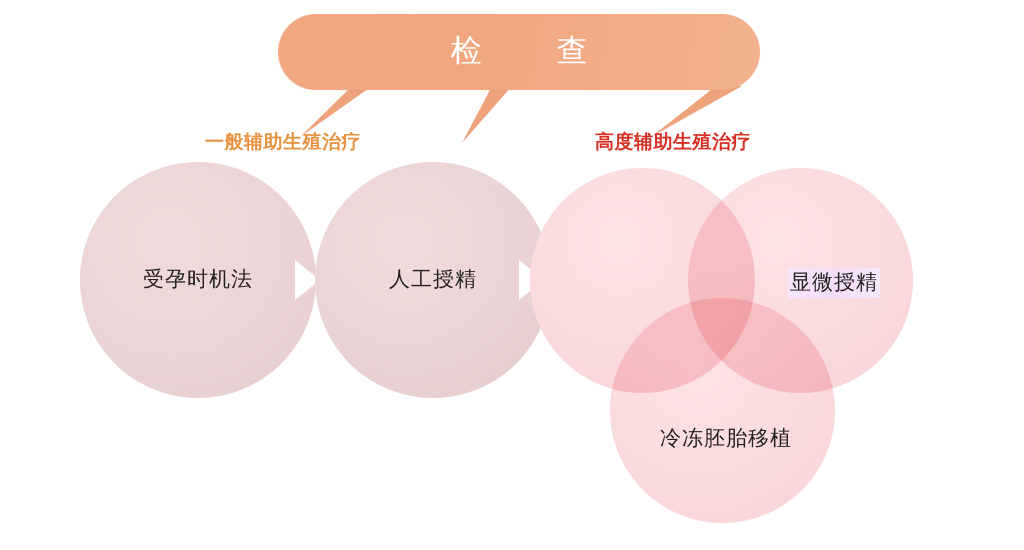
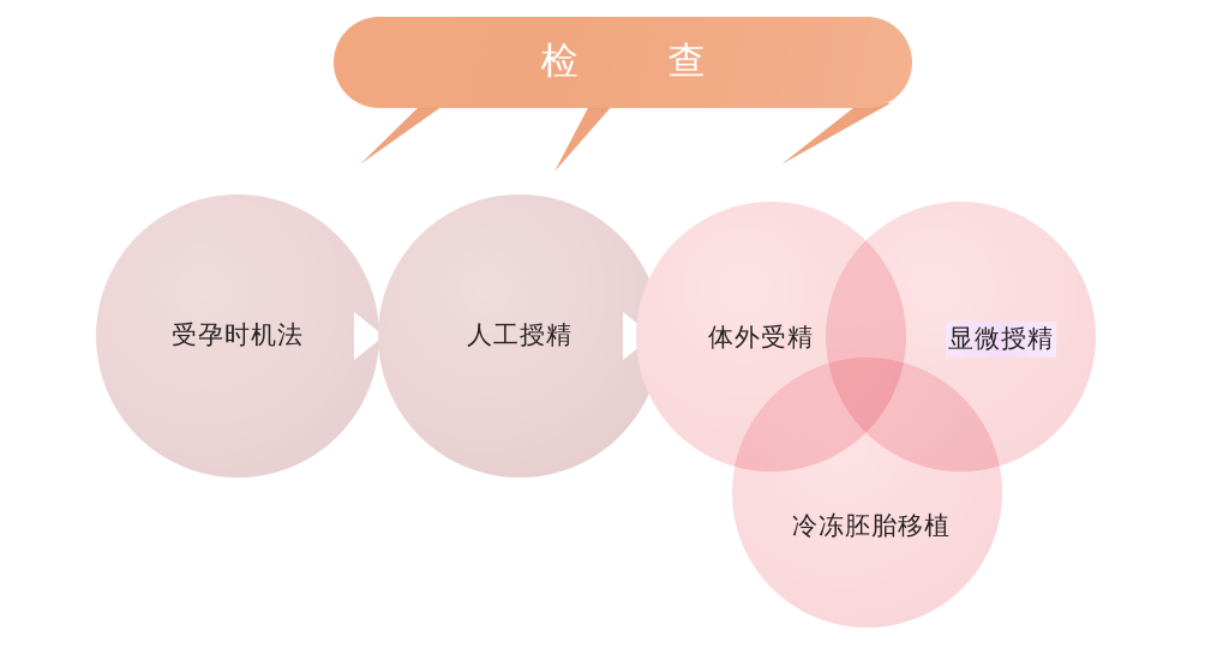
  检 查
- 一般辅助生殖治疗
- 高度辅助生殖治疗
  受孕时机法
  人工授精
+ 体外受精
  显微授精
  冷冻胚胎移植
